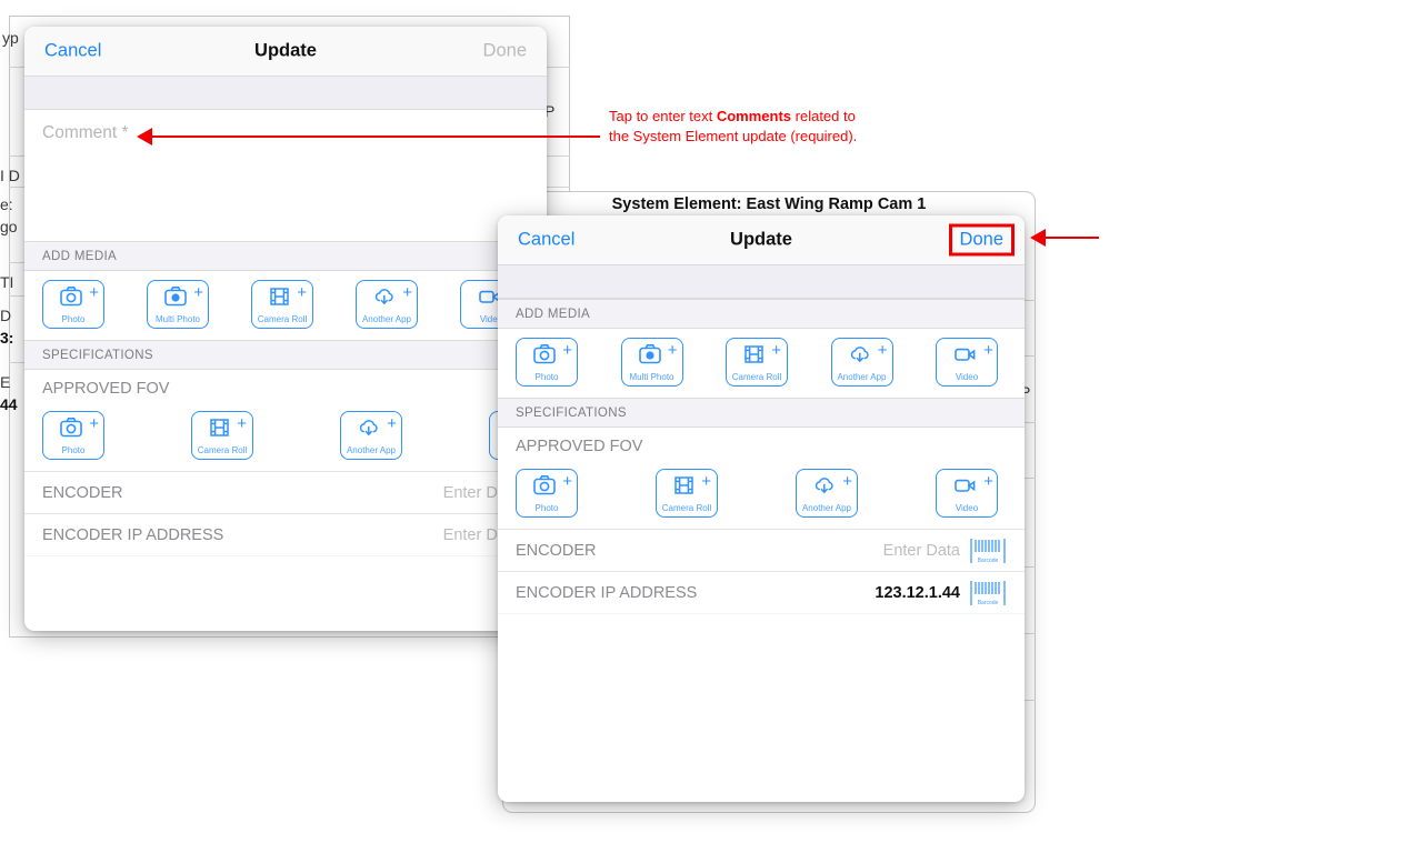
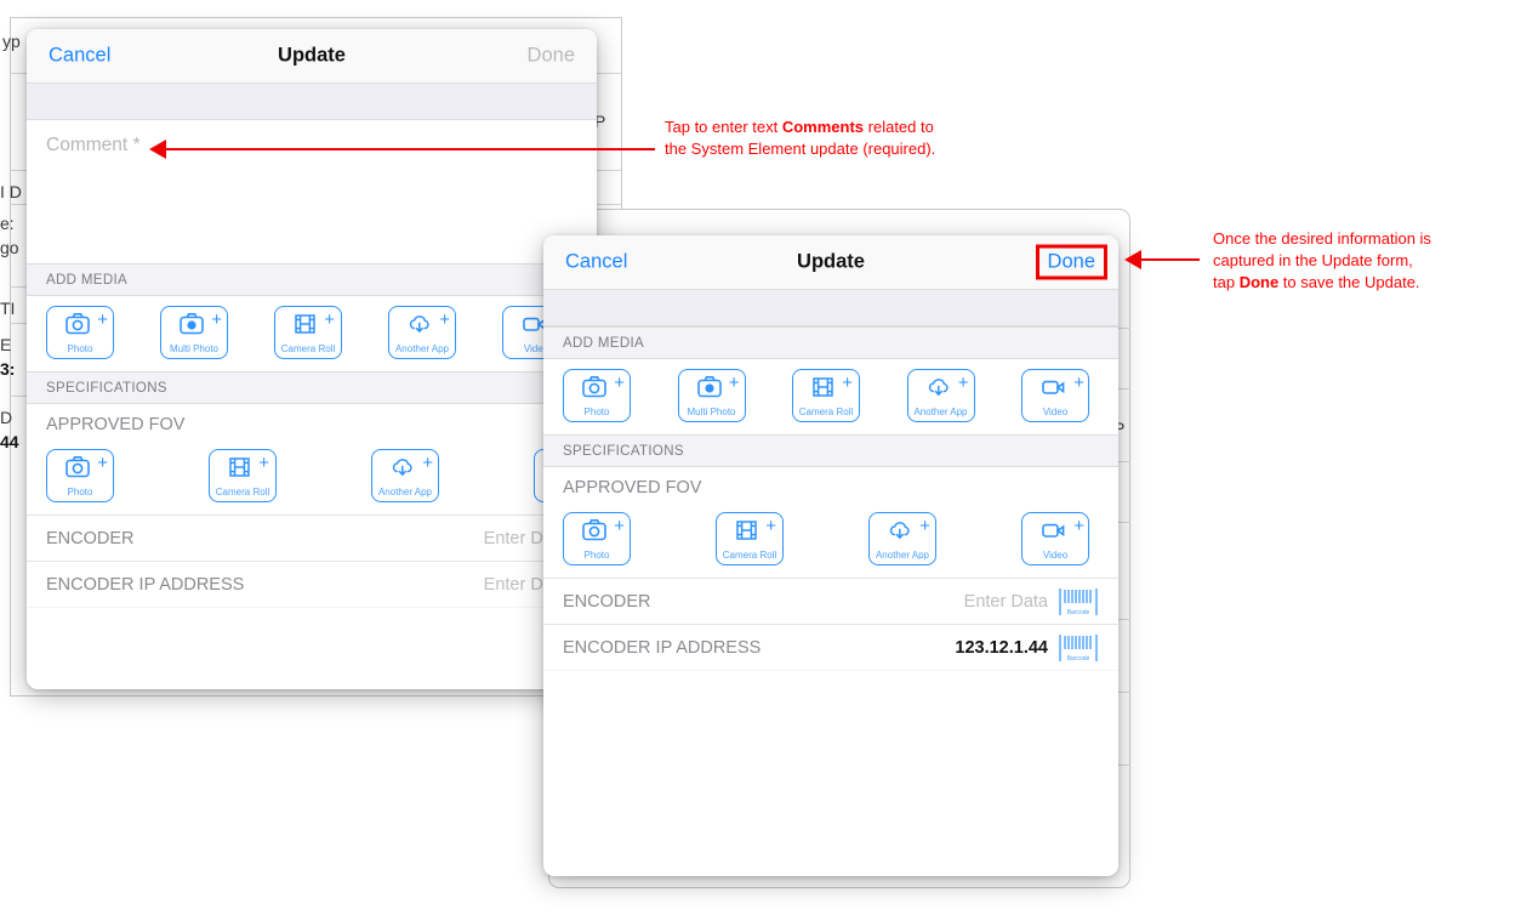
  yp
  P
  I D
  e:
  go
  TI
- D
+ E
  3:
- E
+ D
  44
- System Element: East Wing Ramp Cam 1
  P
  Cancel
  Update
  Done
  Comment *
  ADD MEDIA
  +
  Photo
  +
  Multi Photo
  +
  Camera Roll
  +
  Another App
  Vide
  SPECIFICATIONS
  APPROVED FOV
  +
  Photo
  +
  Camera Roll
  +
  Another App
  ENCODER
  ENCODER IP ADDRESS
  Cancel
  Update
  Done
  ADD MEDIA
  +
  Photo
  +
  Multi Photo
  +
  Camera Roll
  +
  Another App
  +
  Video
  SPECIFICATIONS
  APPROVED FOV
  +
  Photo
  +
  Camera Roll
  +
  Another App
  +
  Video
  ENCODER
  Enter Data
  ENCODER IP ADDRESS
  123.12.1.44
  Tap to enter text Comments related to
  the System Element update (required).
+ Once the desired information is
+ captured in the Update form,
+ tap Done to save the Update.
